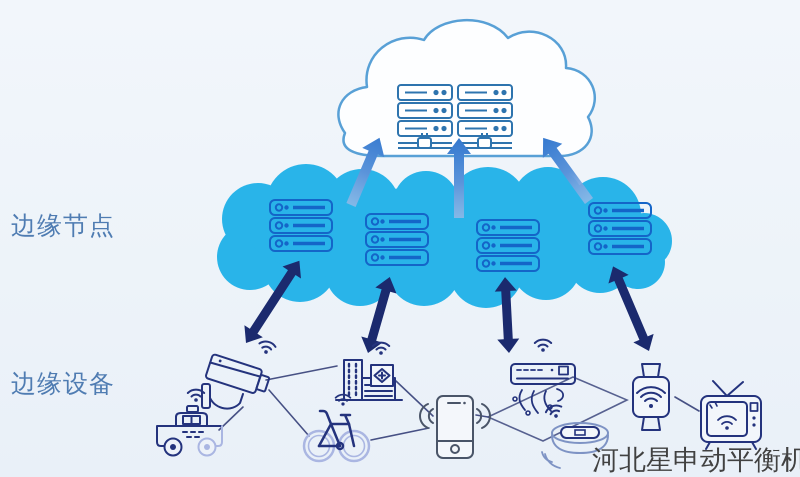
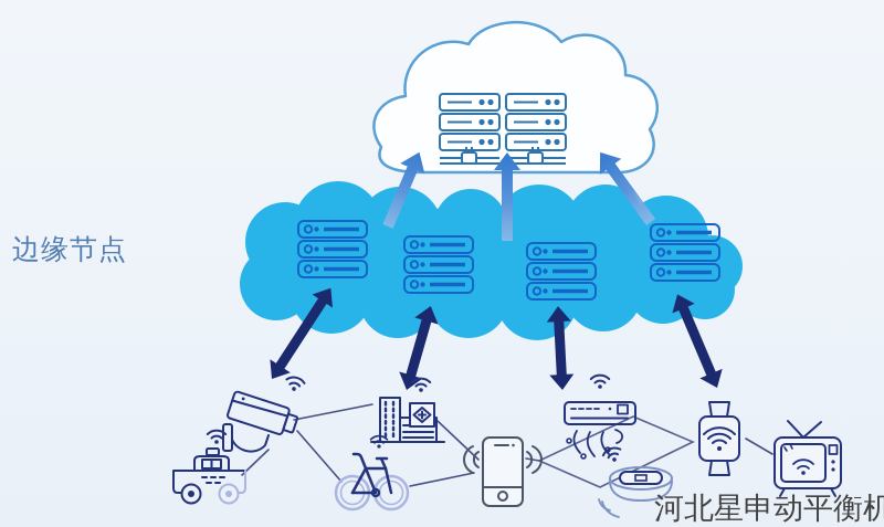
  边缘节点
- 边缘设备
  河北星申动平衡机
